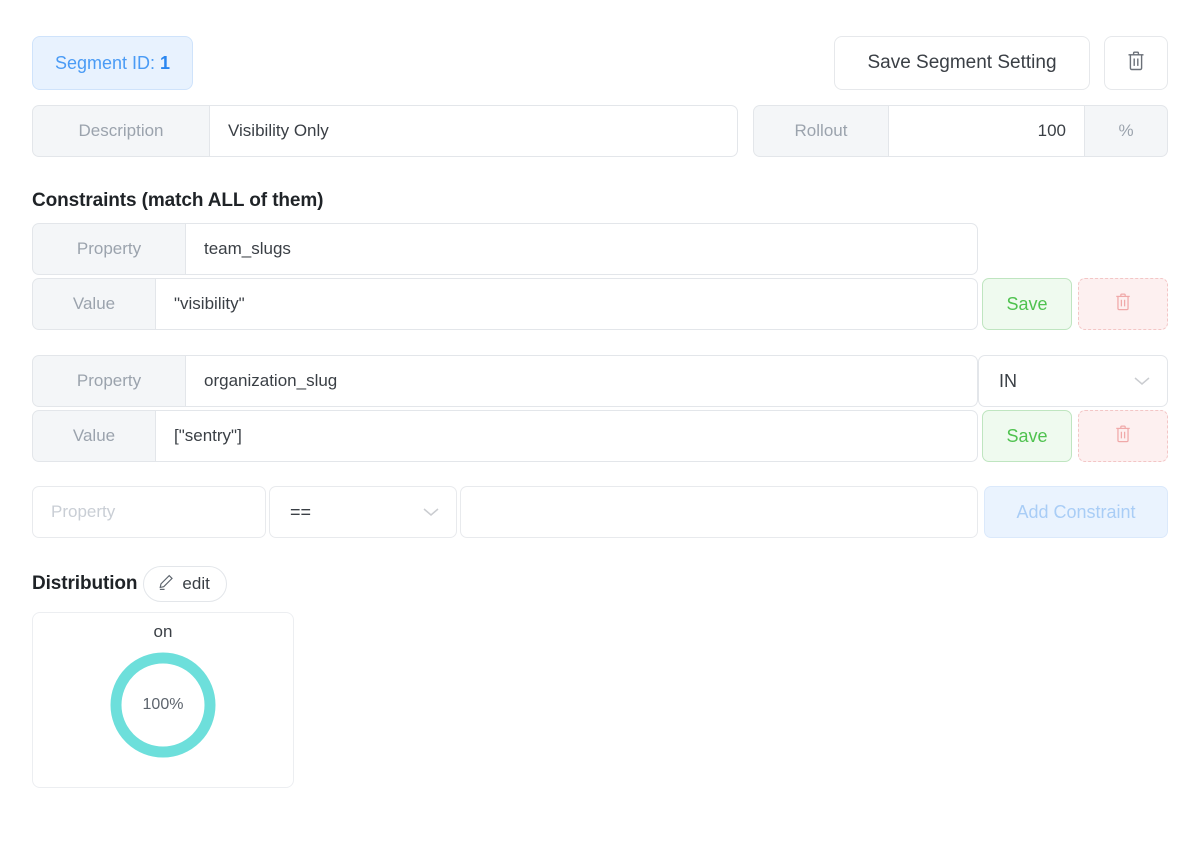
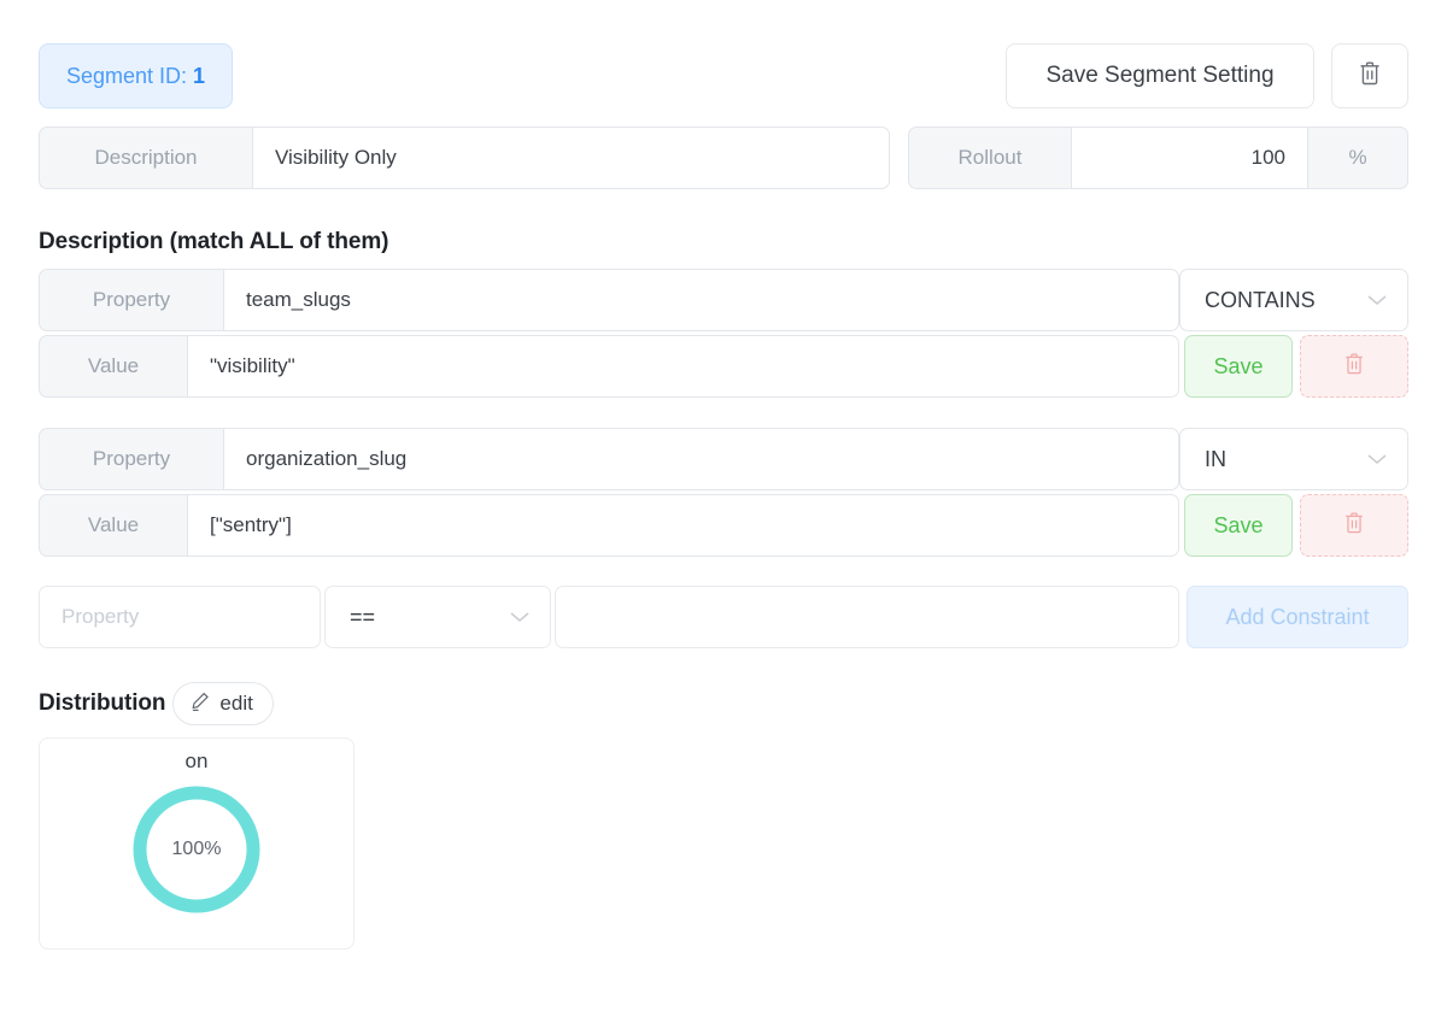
  Segment ID:
  1
  Save Segment Setting
  Description
  Visibility Only
  Rollout
  100
  %
- Constraints (match ALL of them)
+ Description (match ALL of them)
  Property
  team_slugs
+ CONTAINS
  Value
  "visibility"
  Save
  Property
  organization_slug
  IN
  Value
  ["sentry"]
  Save
  Property
  ==
  Add Constraint
  Distribution
  edit
  on
  100%
